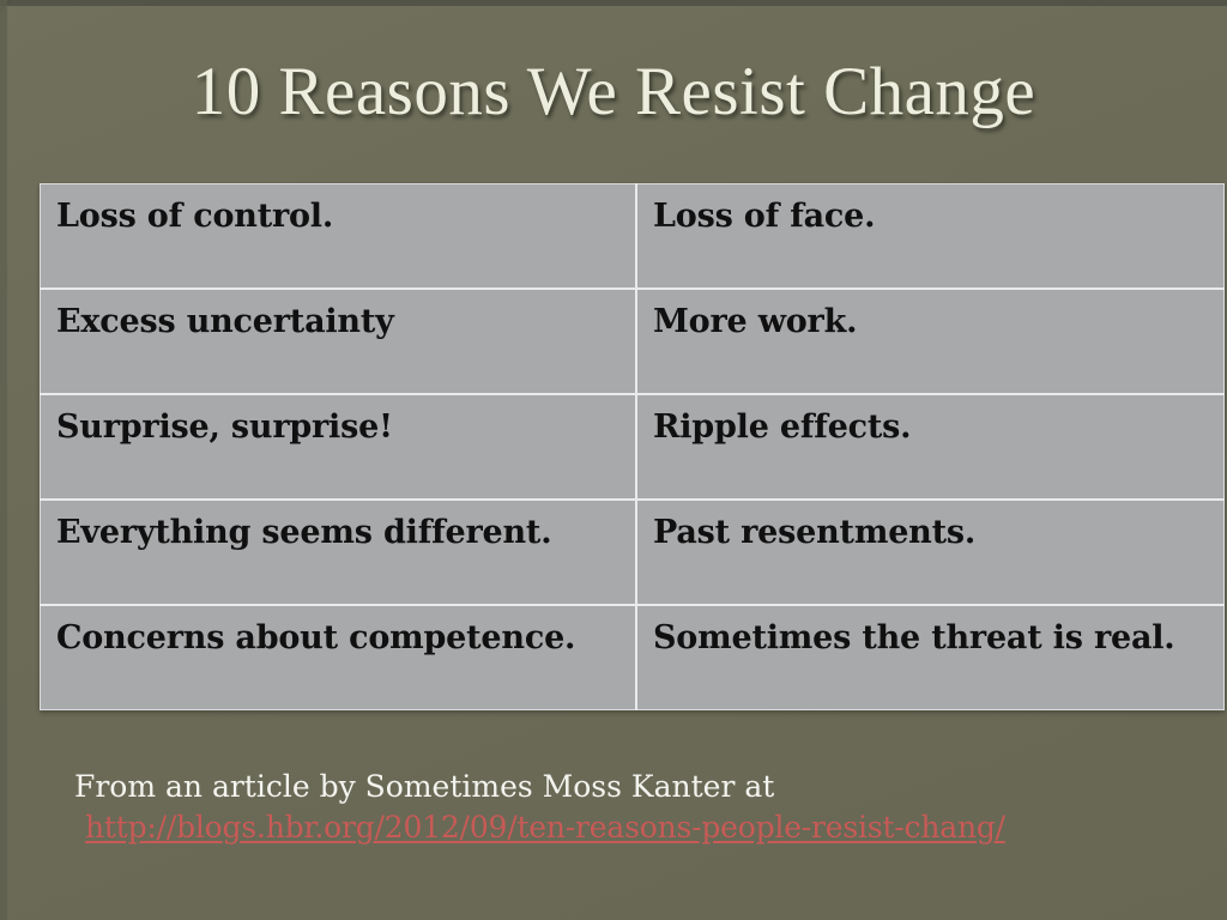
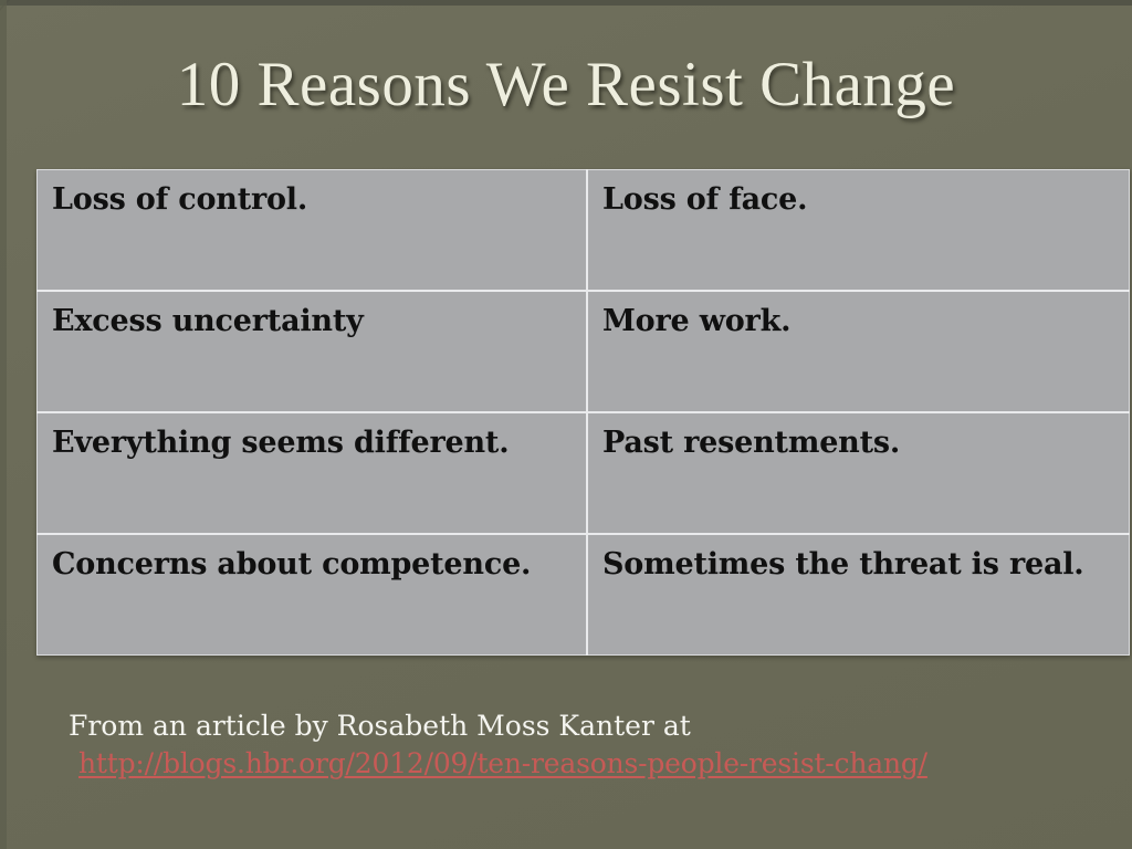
  10 Reasons We Resist Change
  Loss of control.	Loss of face.
  Excess uncertainty	More work.
- Surprise, surprise!	Ripple effects.
  Everything seems different.	Past resentments.
  Concerns about competence.	Sometimes the threat is real.
- From an article by Sometimes Moss Kanter at
+ From an article by Rosabeth Moss Kanter at
  http://blogs.hbr.org/2012/09/ten-reasons-people-resist-chang/
